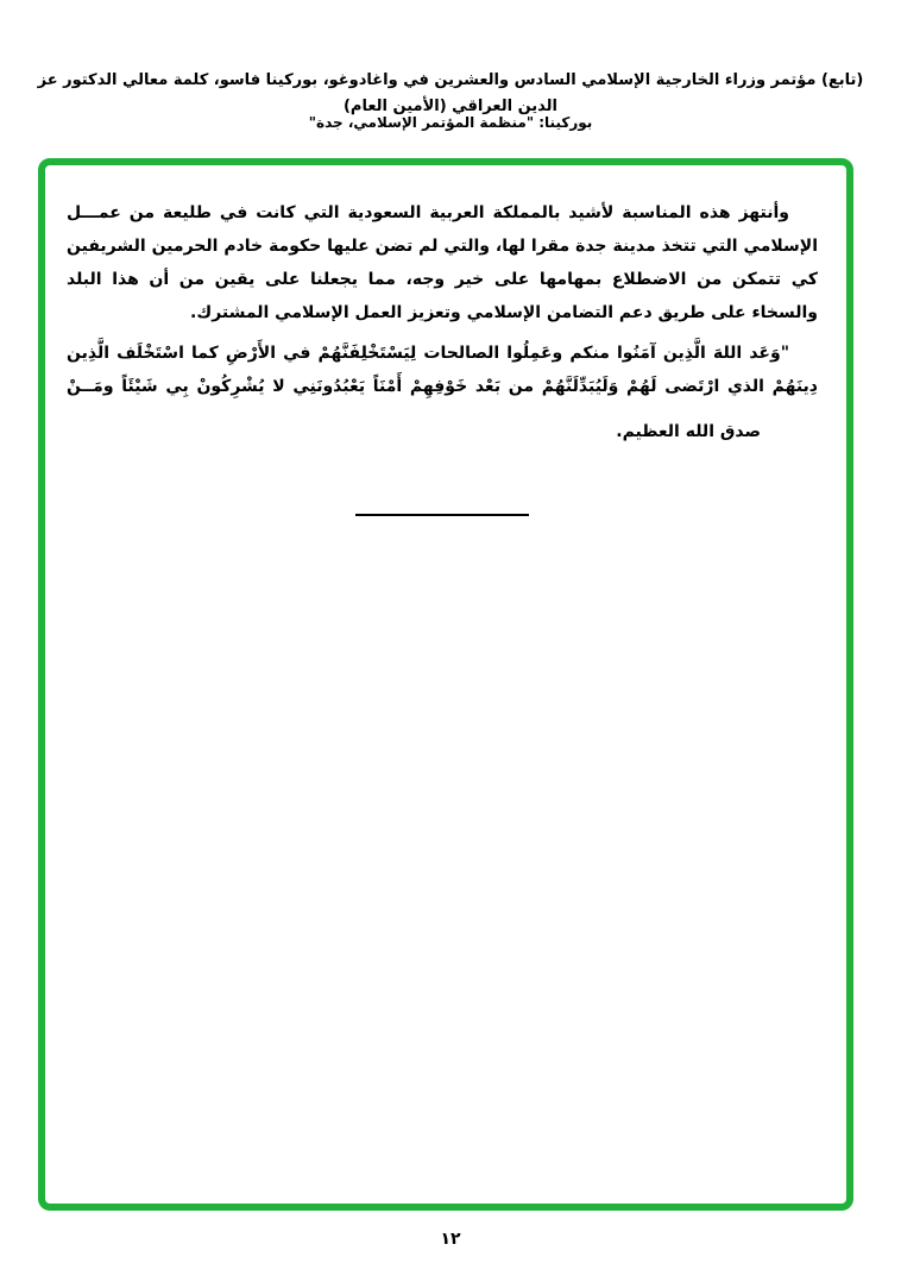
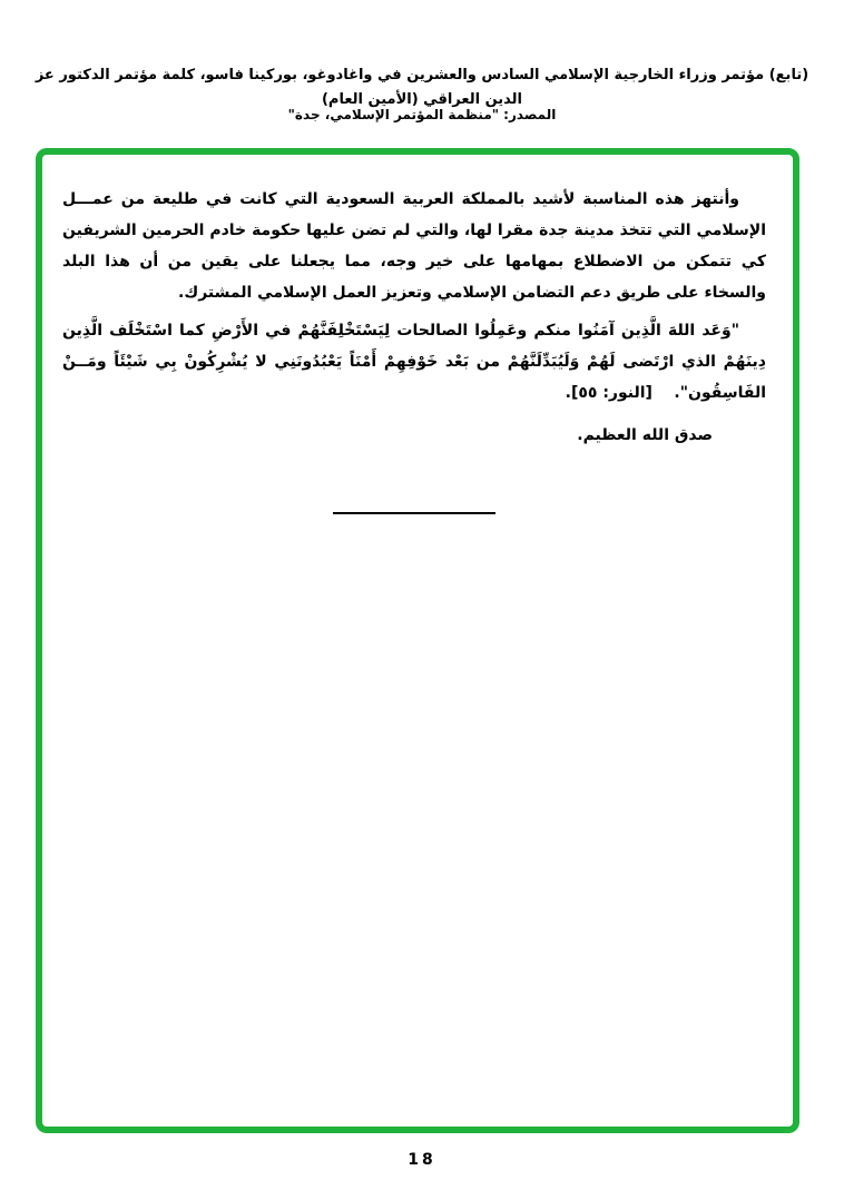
- (تابع) مؤتمر وزراء الخارجية الإسلامي السادس والعشرين في واغادوغو، بوركينا فاسو، كلمة معالي الدكتور عز الدين العراقي (الأمين العام)
+ (تابع) مؤتمر وزراء الخارجية الإسلامي السادس والعشرين في واغادوغو، بوركينا فاسو، كلمة مؤتمر الدكتور عز الدين العراقي (الأمين العام)
- بوركينا: "منظمة المؤتمر الإسلامي، جدة"
+ المصدر: "منظمة المؤتمر الإسلامي، جدة"
  وأنتهز هذه المناسبة لأشيد بالمملكة العربية السعودية التي كانت في طليعة من عمـــل
  الإسلامي التي تتخذ مدينة جدة مقرا لها، والتي لم تضن عليها حكومة خادم الحرمين الشريفين
  والسخاء على طريق دعم التضامن الإسلامي وتعزيز العمل الإسلامي المشترك.
  "وَعَد اللهَ الَّذِين آمَنُوا منكم وعَمِلُوا الصالحات لِيَسْتَخْلِفَنَّهُمْ في الأَرْضِ كما اسْتَخْلَف الَّذِين
  دِينَهُمْ الذي ارْتَضى لَهُمْ وَلَيُبَدِّلَنَّهُمْ من بَعْد خَوْفِهِمْ أَمْنَاً يَعْبُدُونَنِي لا يُشْرِكُونْ بِي شَيْئَاً ومَــنْ
+ الفَاسِقُون". [النور: ٥٥].
  صدق الله العظيم.
- ١٢
+ 18
